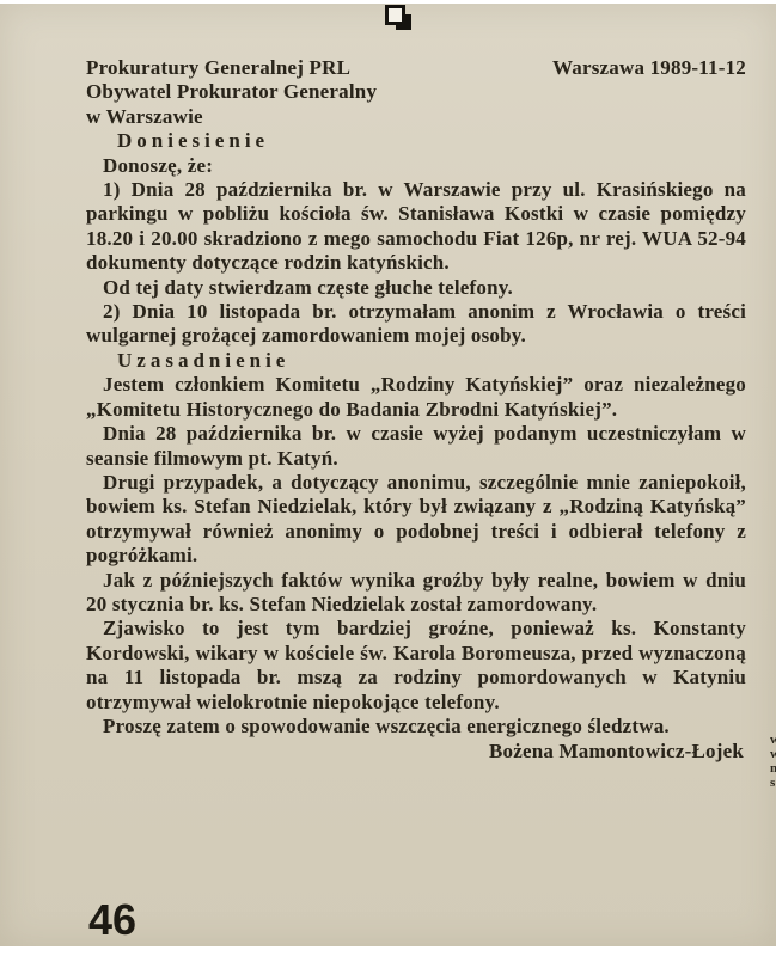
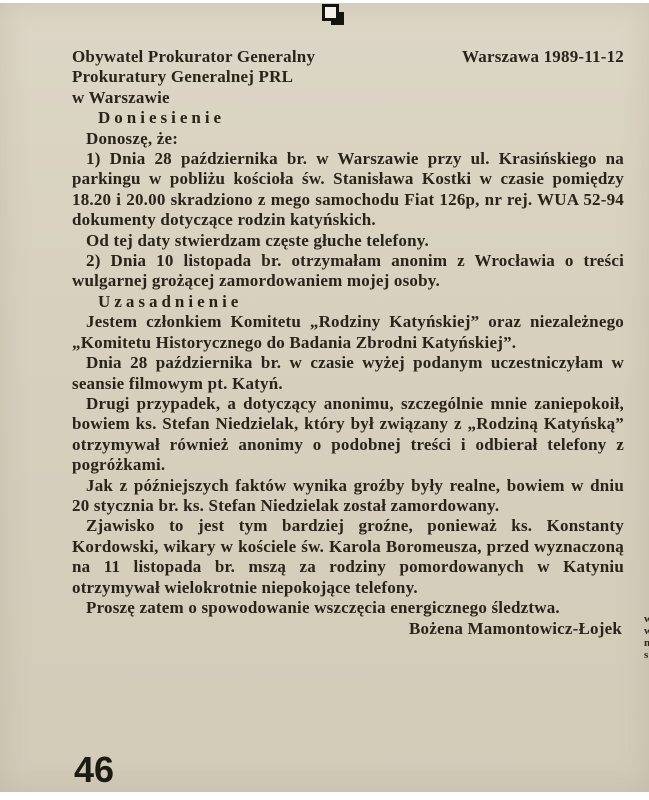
- Prokuratury Generalnej PRL
+ Obywatel Prokurator Generalny
  Warszawa 1989-11-12
- Obywatel Prokurator Generalny
+ Prokuratury Generalnej PRL
  w Warszawie
  Doniesienie
  Donoszę, że:
  1) Dnia 28 października br. w Warszawie przy ul. Krasińskiego na parkingu w pobliżu kościoła św. Stanisława Kostki w czasie pomiędzy 18.20 i 20.00 skradziono z mego samochodu Fiat 126p, nr rej. WUA 52-94 dokumenty dotyczące rodzin katyńskich.
  Od tej daty stwierdzam częste głuche telefony.
  2) Dnia 10 listopada br. otrzymałam anonim z Wrocławia o treści wulgarnej grożącej zamordowaniem mojej osoby.
  Uzasadnienie
  Jestem członkiem Komitetu „Rodziny Katyńskiej” oraz niezależnego „Komitetu Historycznego do Badania Zbrodni Katyńskiej”.
  Dnia 28 października br. w czasie wyżej podanym uczestniczyłam w seansie filmowym pt. Katyń.
  Drugi przypadek, a dotyczący anonimu, szczególnie mnie zaniepokoił, bowiem ks. Stefan Niedzielak, który był związany z „Rodziną Katyńską” otrzymywał również anonimy o podobnej treści i odbierał telefony z pogróżkami.
  Jak z późniejszych faktów wynika groźby były realne, bowiem w dniu 20 stycznia br. ks. Stefan Niedzielak został zamordowany.
  Zjawisko to jest tym bardziej groźne, ponieważ ks. Konstanty Kordowski, wikary w kościele św. Karola Boromeusza, przed wyznaczoną na 11 listopada br. mszą za rodziny pomordowanych w Katyniu otrzymywał wielokrotnie niepokojące telefony.
  Proszę zatem o spowodowanie wszczęcia energicznego śledztwa.
  Bożena Mamontowicz-Łojek
  46
  w
  w
  n
  s
